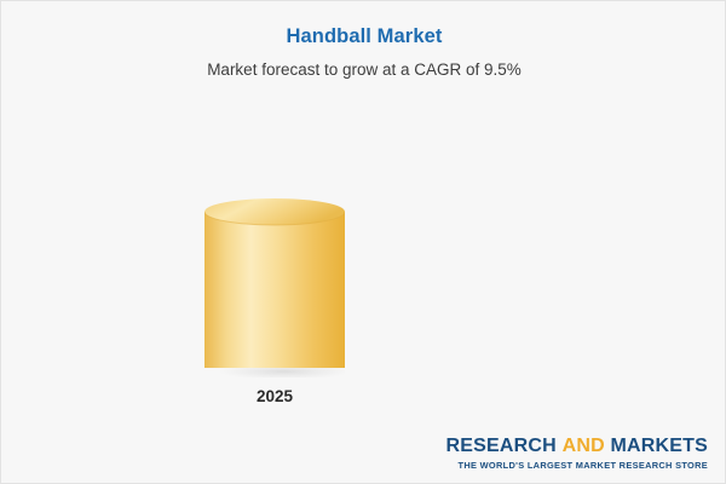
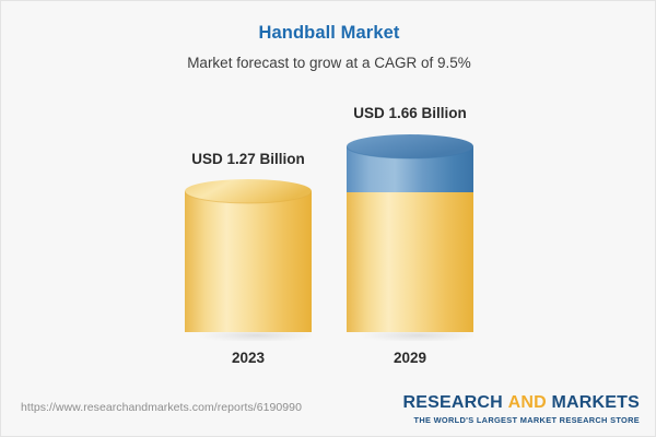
  Handball Market
  Market forecast to grow at a CAGR of 9.5%
+ USD 1.27 Billion
- 2025
+ 2023
+ USD 1.66 Billion
+ 2029
+ https://www.researchandmarkets.com/reports/6190990
  RESEARCH AND MARKETS
  THE WORLD'S LARGEST MARKET RESEARCH STORE
